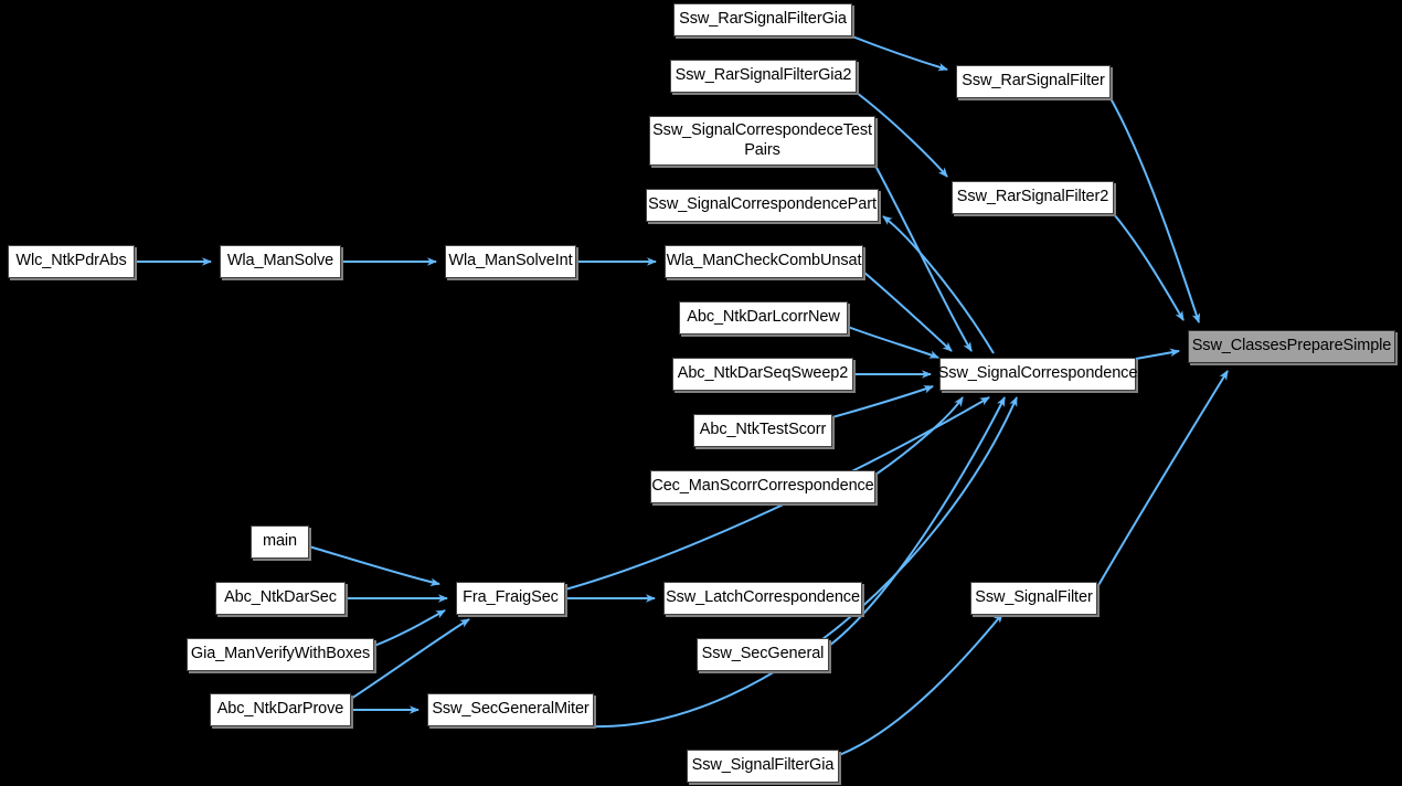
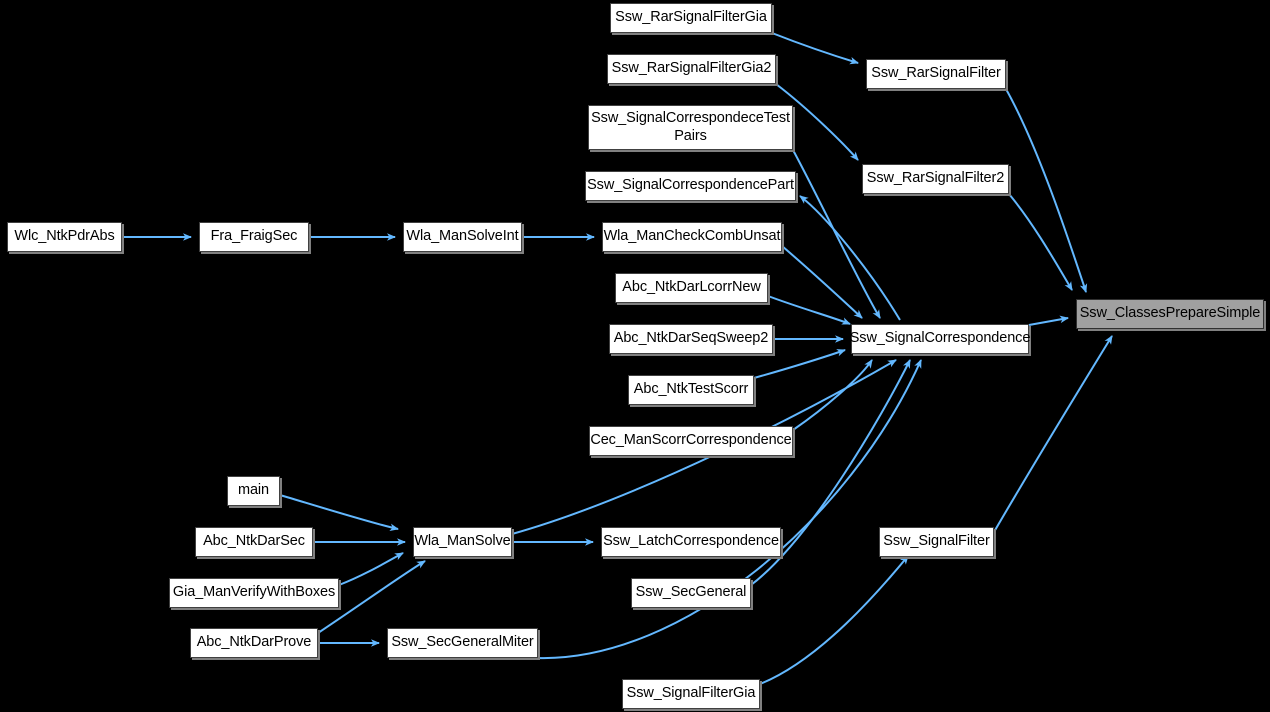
  Ssw_RarSignalFilterGia
  Ssw_RarSignalFilterGia2
  Ssw_SignalCorrespondeceTest
  Pairs
  Ssw_SignalCorrespondencePart
  Wla_ManCheckCombUnsat
  Abc_NtkDarLcorrNew
  Abc_NtkDarSeqSweep2
  Abc_NtkTestScorr
  Cec_ManScorrCorrespondence
  Ssw_LatchCorrespondence
  Ssw_SecGeneral
  Ssw_SignalFilterGia
  Ssw_RarSignalFilter
  Ssw_RarSignalFilter2
  Ssw_SignalCorrespondence
  Ssw_SignalFilter
  Ssw_ClassesPrepareSimple
  Wlc_NtkPdrAbs
- Wla_ManSolve
+ Fra_FraigSec
  Wla_ManSolveInt
  main
  Abc_NtkDarSec
  Gia_ManVerifyWithBoxes
  Abc_NtkDarProve
- Fra_FraigSec
+ Wla_ManSolve
  Ssw_SecGeneralMiter
